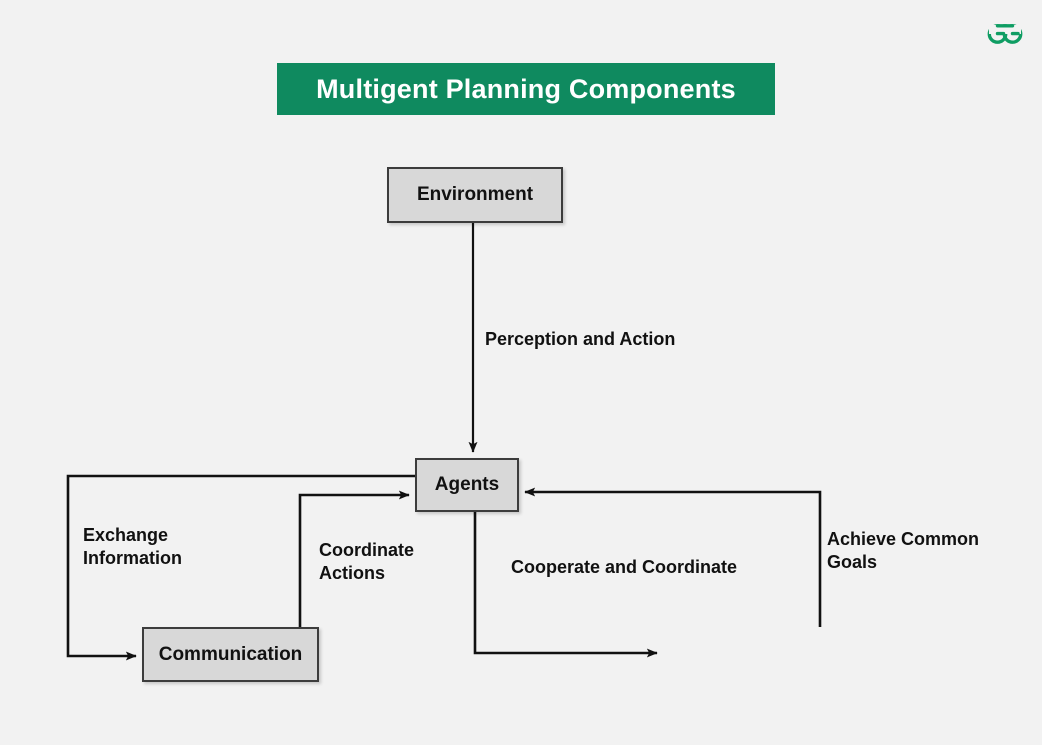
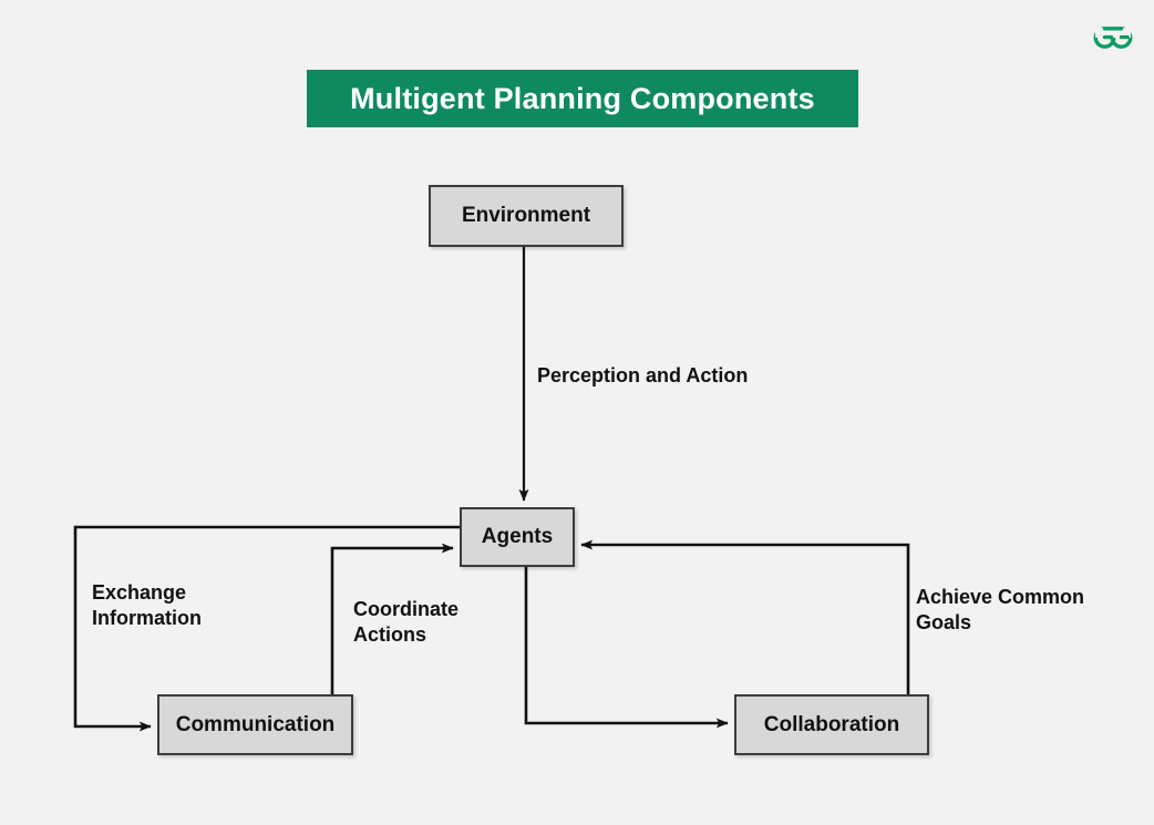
  Multigent Planning Components
  Environment
  Agents
  Communication
+ Collaboration
  Perception and Action
  Exchange
  Information
  Coordinate
  Actions
- Cooperate and Coordinate
  Achieve Common
  Goals
